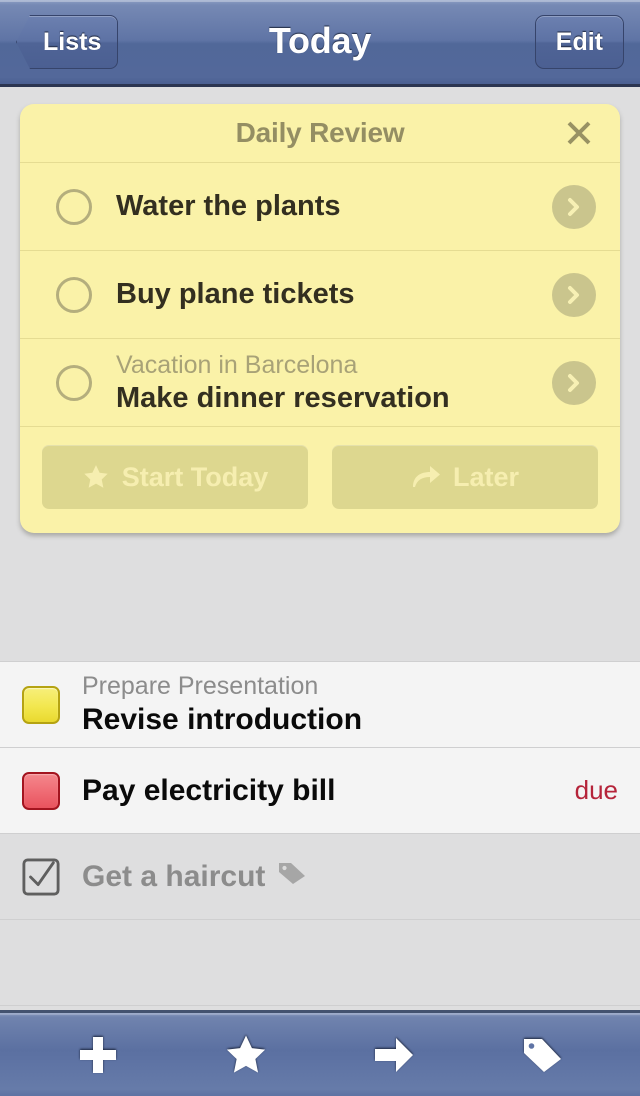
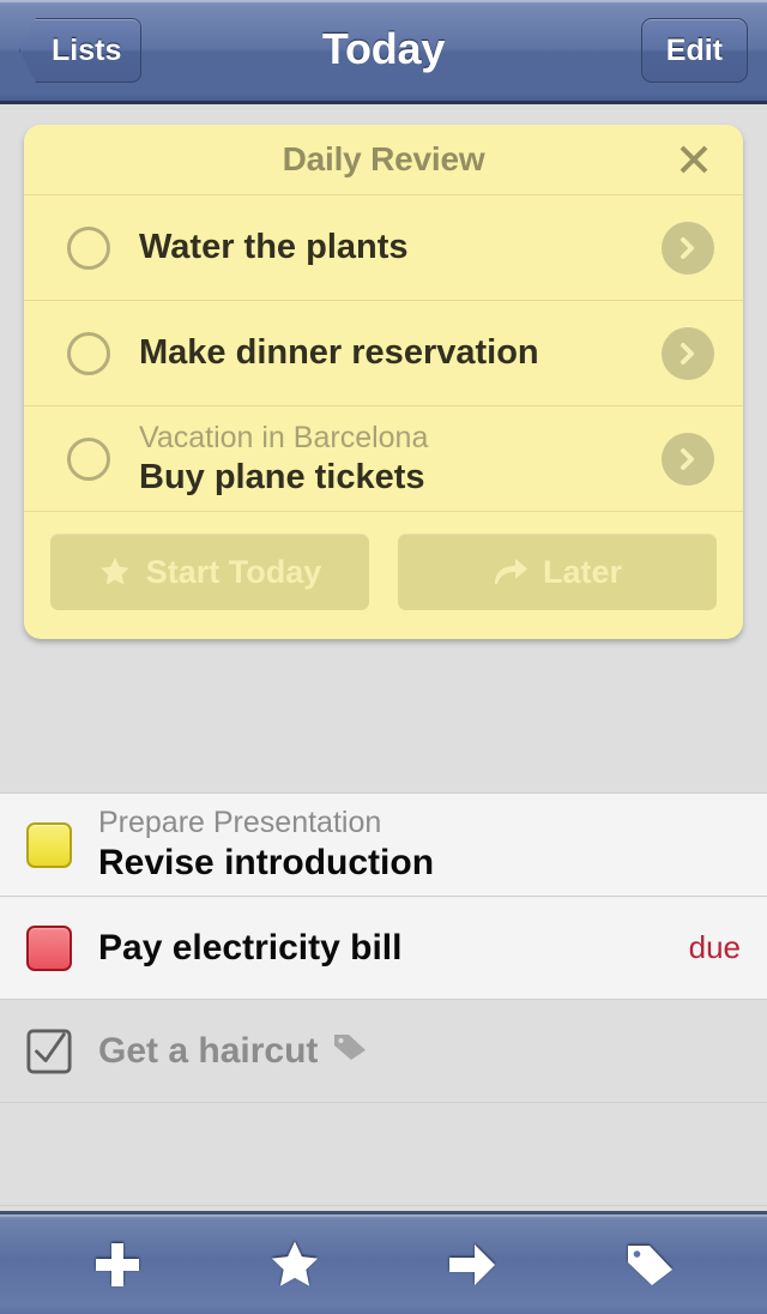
  Lists
  Today
  Edit
  Daily Review
  Water the plants
- Buy plane tickets
+ Make dinner reservation
  Vacation in Barcelona
- Make dinner reservation
+ Buy plane tickets
  Start Today
  Later
  Prepare Presentation
  Revise introduction
  Pay electricity bill
  due
  Get a haircut
